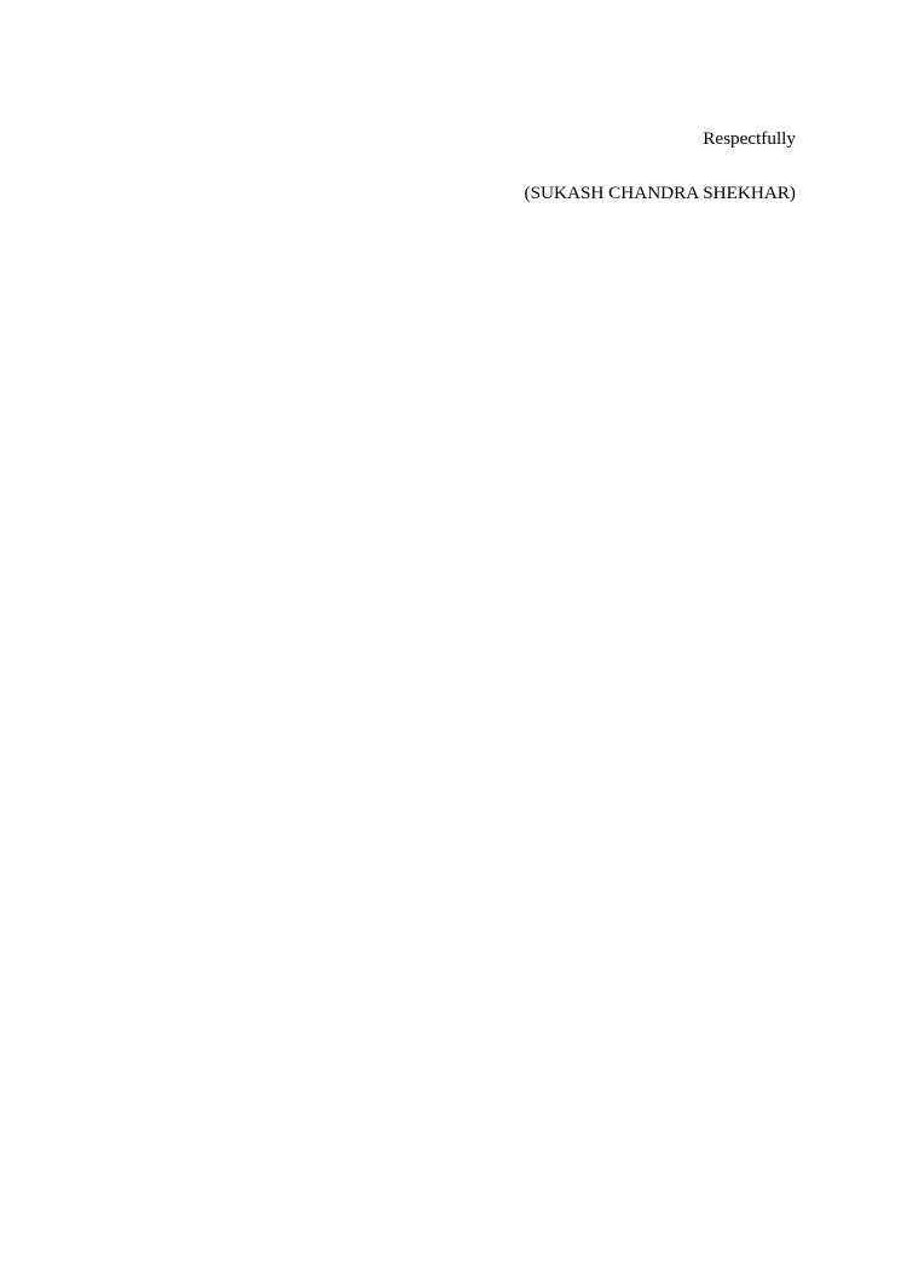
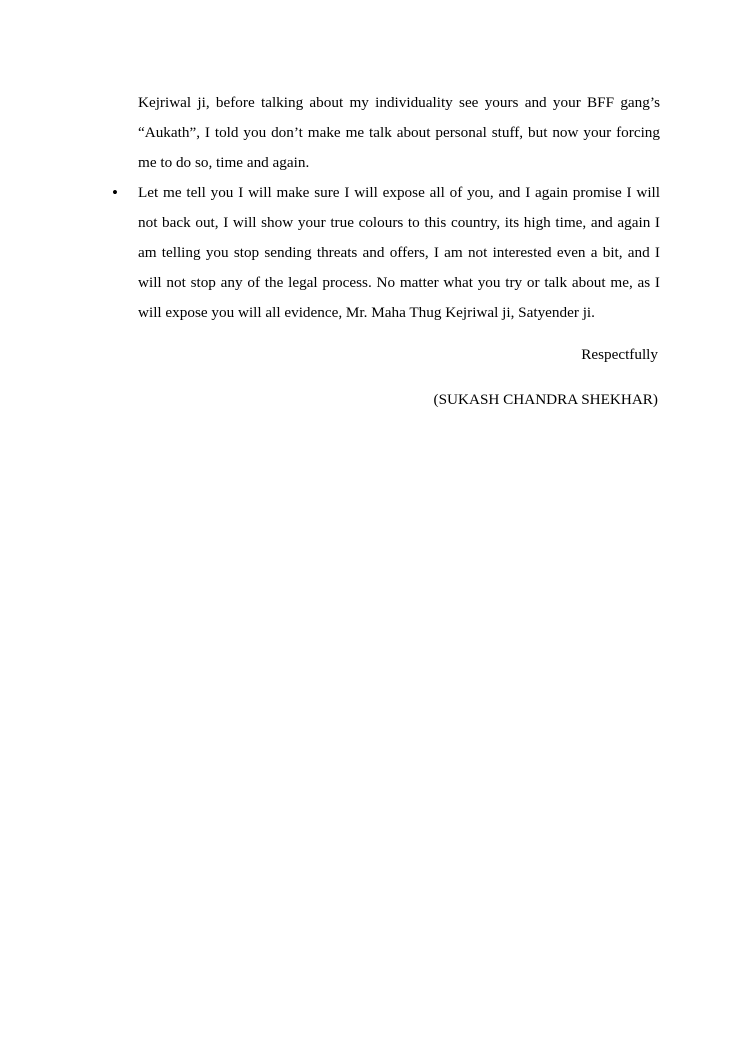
+ Kejriwal ji, before talking about my individuality see yours and your BFF gang’s “Aukath”, I told you don’t make me talk about personal stuff, but now your forcing me to do so, time and again.
+ •
+ Let me tell you I will make sure I will expose all of you, and I again promise I will not back out, I will show your true colours to this country, its high time, and again I am telling you stop sending threats and offers, I am not interested even a bit, and I will not stop any of the legal process. No matter what you try or talk about me, as I will expose you will all evidence, Mr. Maha Thug Kejriwal ji, Satyender ji.
  Respectfully
  (SUKASH CHANDRA SHEKHAR)
